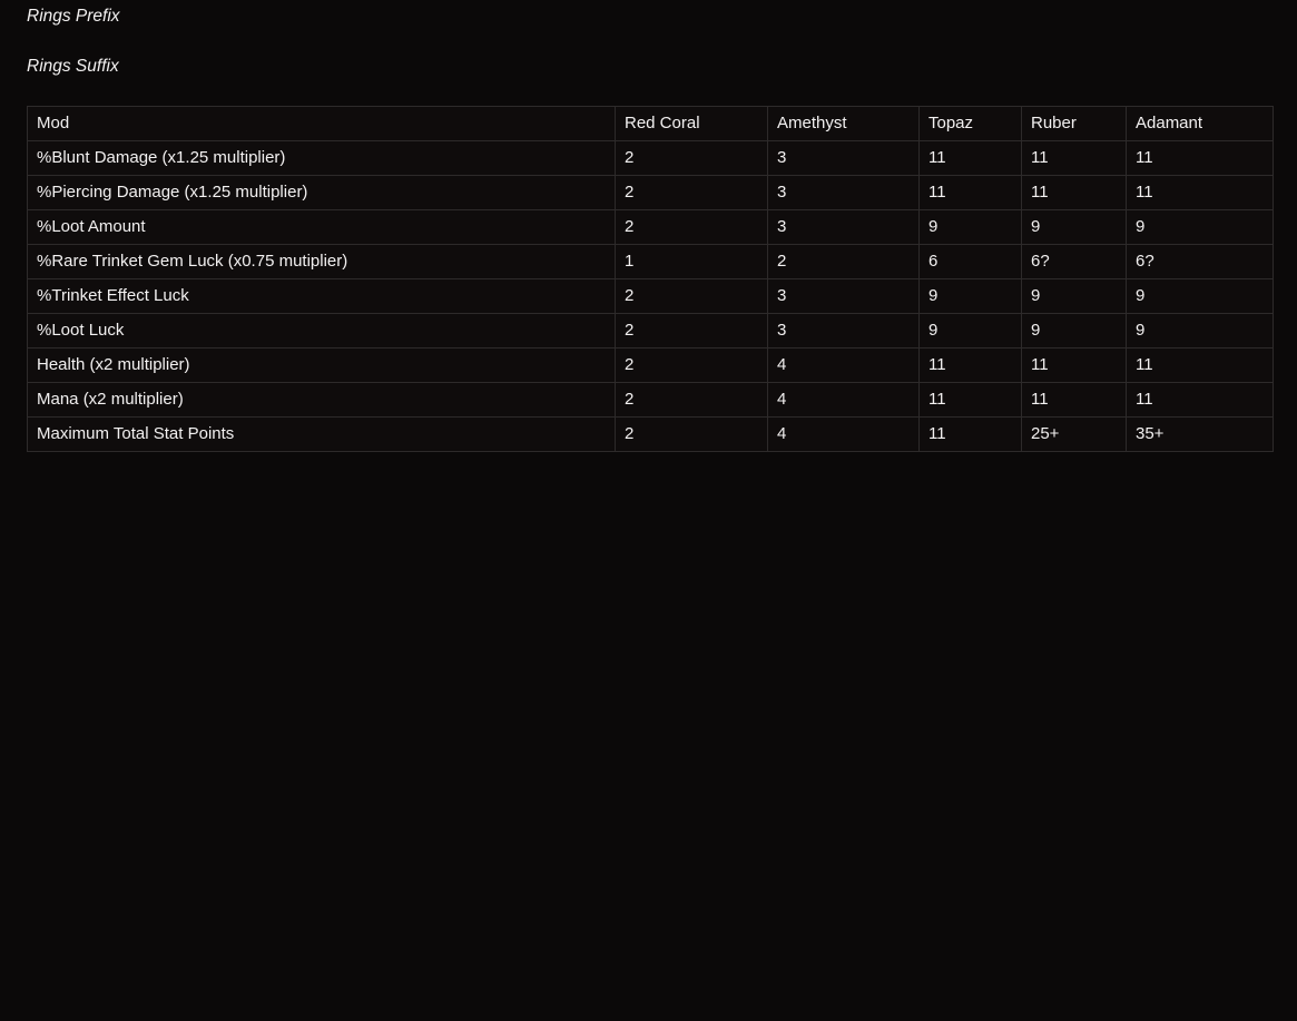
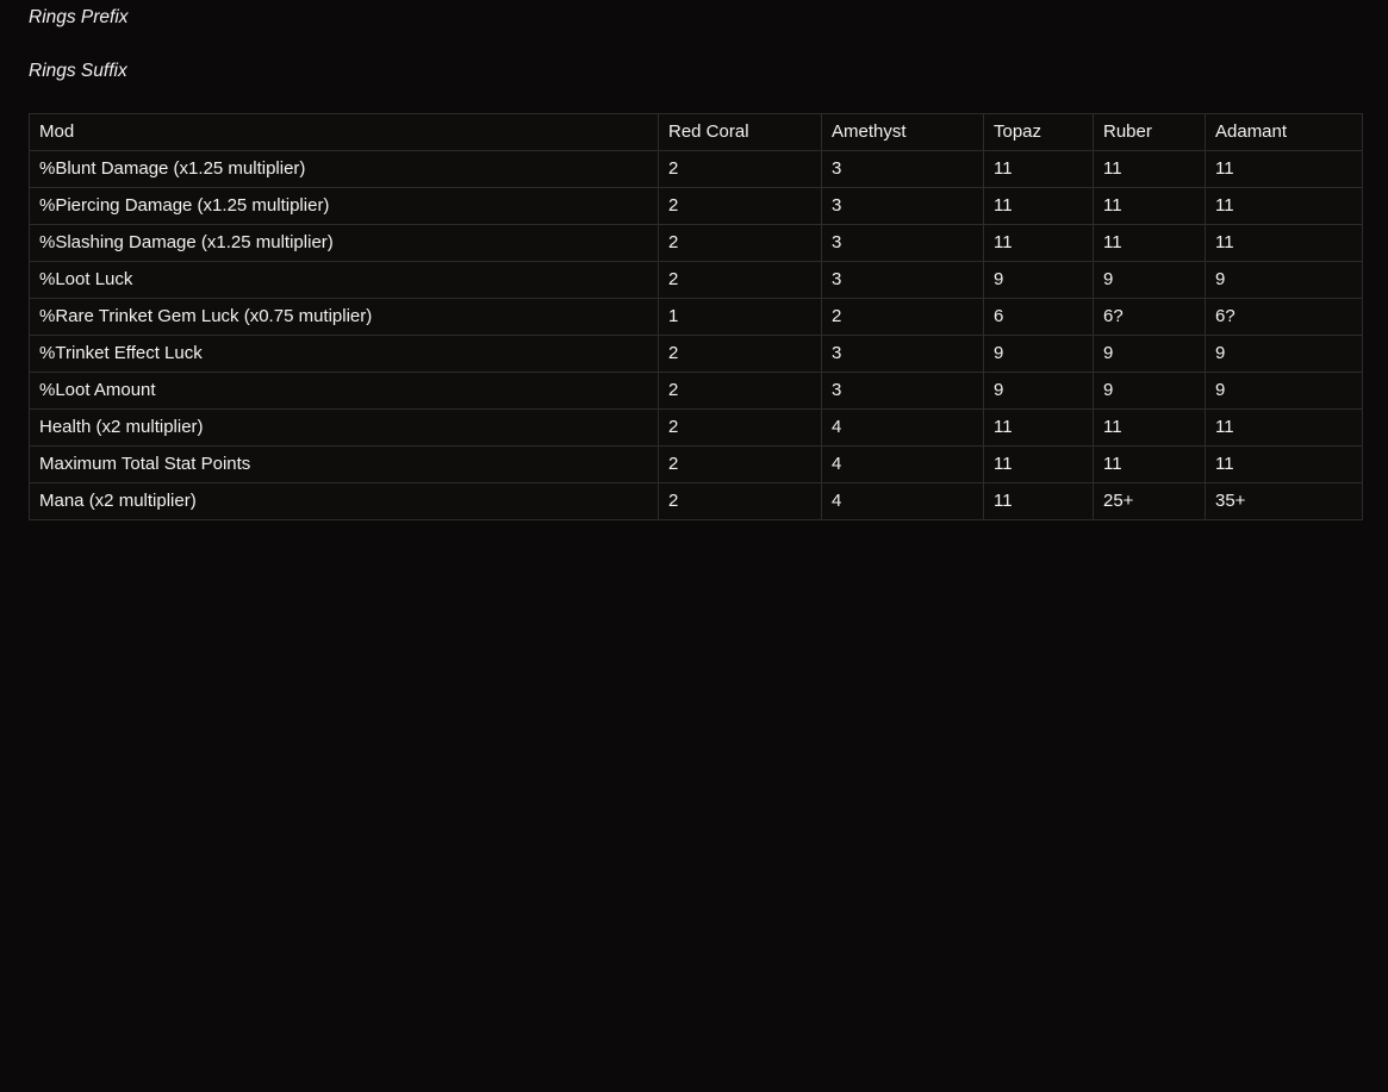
  Rings Prefix
  Rings Suffix
  Mod	Red Coral	Amethyst	Topaz	Ruber	Adamant
  %Blunt Damage (x1.25 multiplier)	2	3	11	11	11
  %Piercing Damage (x1.25 multiplier)	2	3	11	11	11
+ %Slashing Damage (x1.25 multiplier)	2	3	11	11	11
- %Loot Amount	2	3	9	9	9
+ %Loot Luck	2	3	9	9	9
  %Rare Trinket Gem Luck (x0.75 mutiplier)	1	2	6	6?	6?
  %Trinket Effect Luck	2	3	9	9	9
- %Loot Luck	2	3	9	9	9
+ %Loot Amount	2	3	9	9	9
  Health (x2 multiplier)	2	4	11	11	11
- Mana (x2 multiplier)	2	4	11	11	11
+ Maximum Total Stat Points	2	4	11	11	11
- Maximum Total Stat Points	2	4	11	25+	35+
+ Mana (x2 multiplier)	2	4	11	25+	35+
